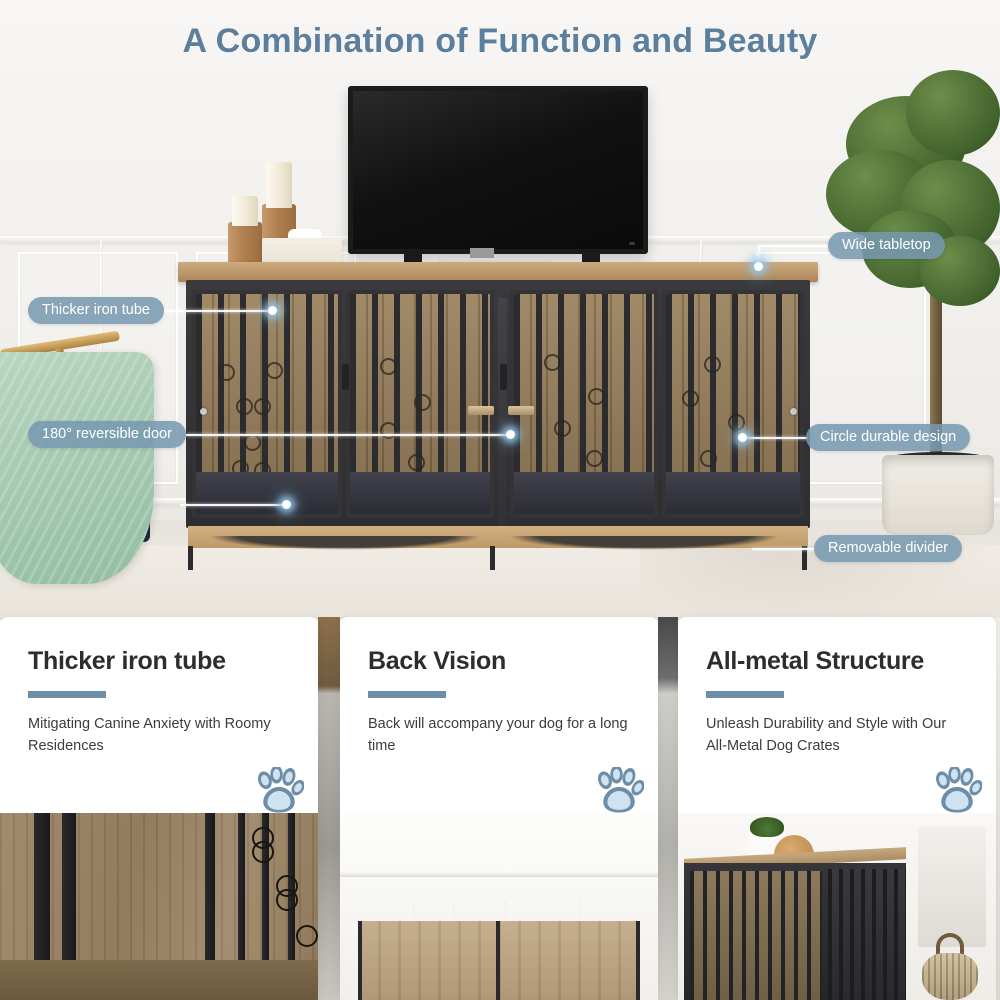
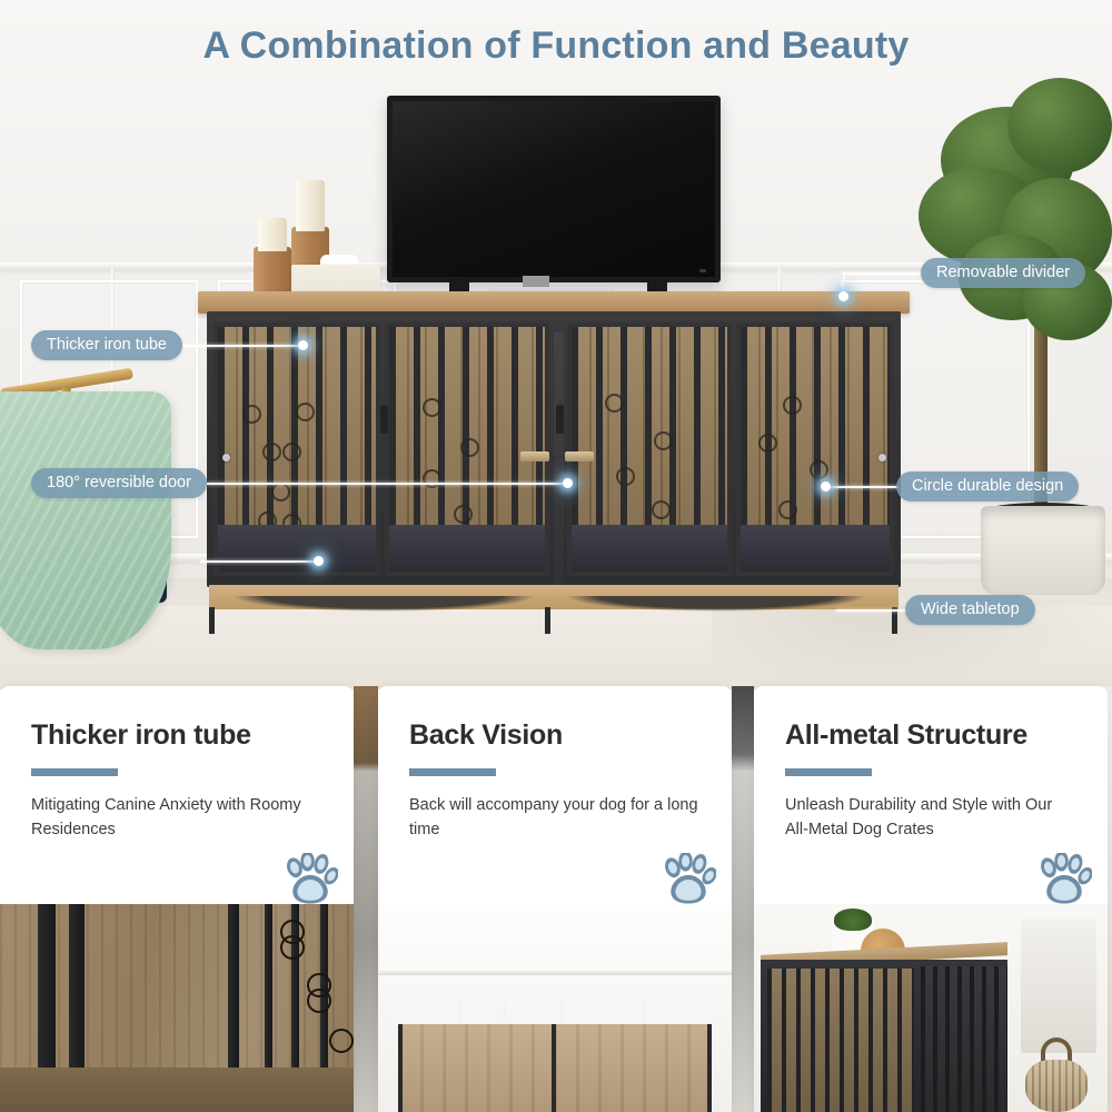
  A Combination of Function and Beauty
  Thicker iron tube
  180° reversible door
- Wide tabletop
+ Removable divider
  Circle durable design
- Removable divider
+ Wide tabletop
  Thicker iron tube
  Mitigating Canine Anxiety with Roomy Residences
  Back Vision
  Back will accompany your dog for a long time
  All-metal Structure
  Unleash Durability and Style with Our All-Metal Dog Crates
